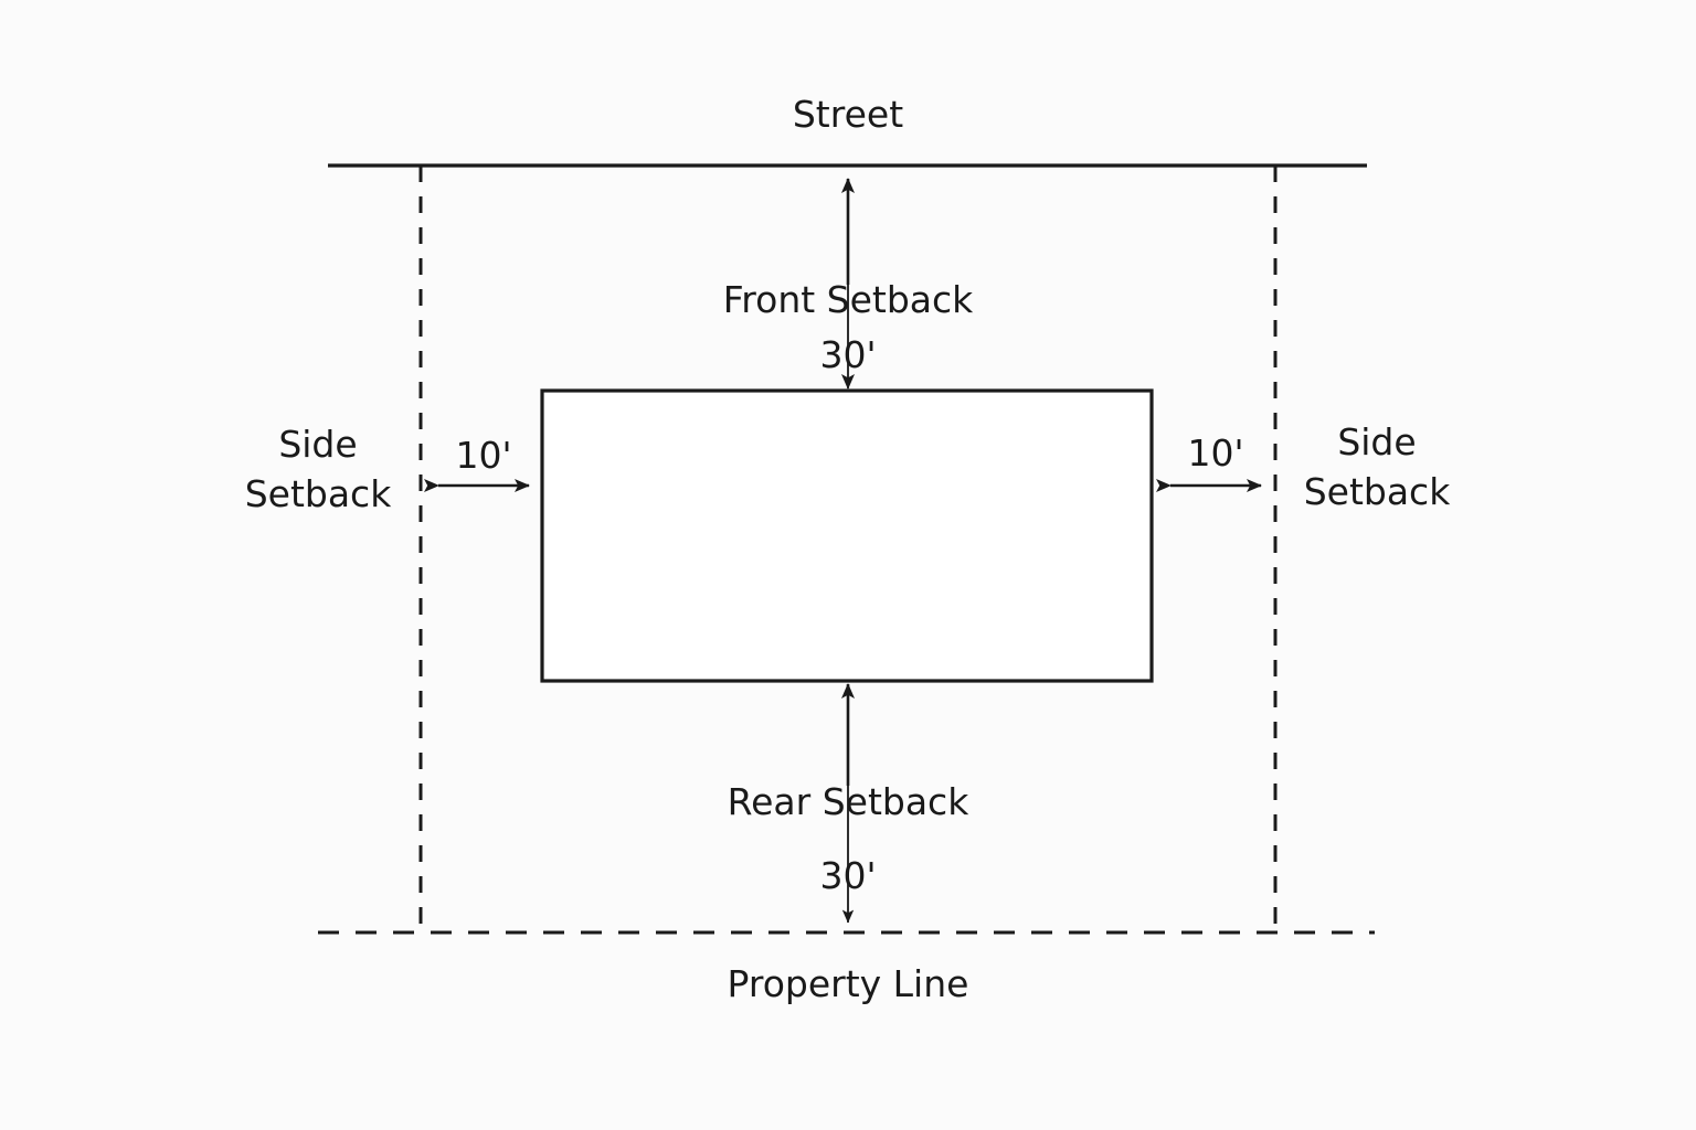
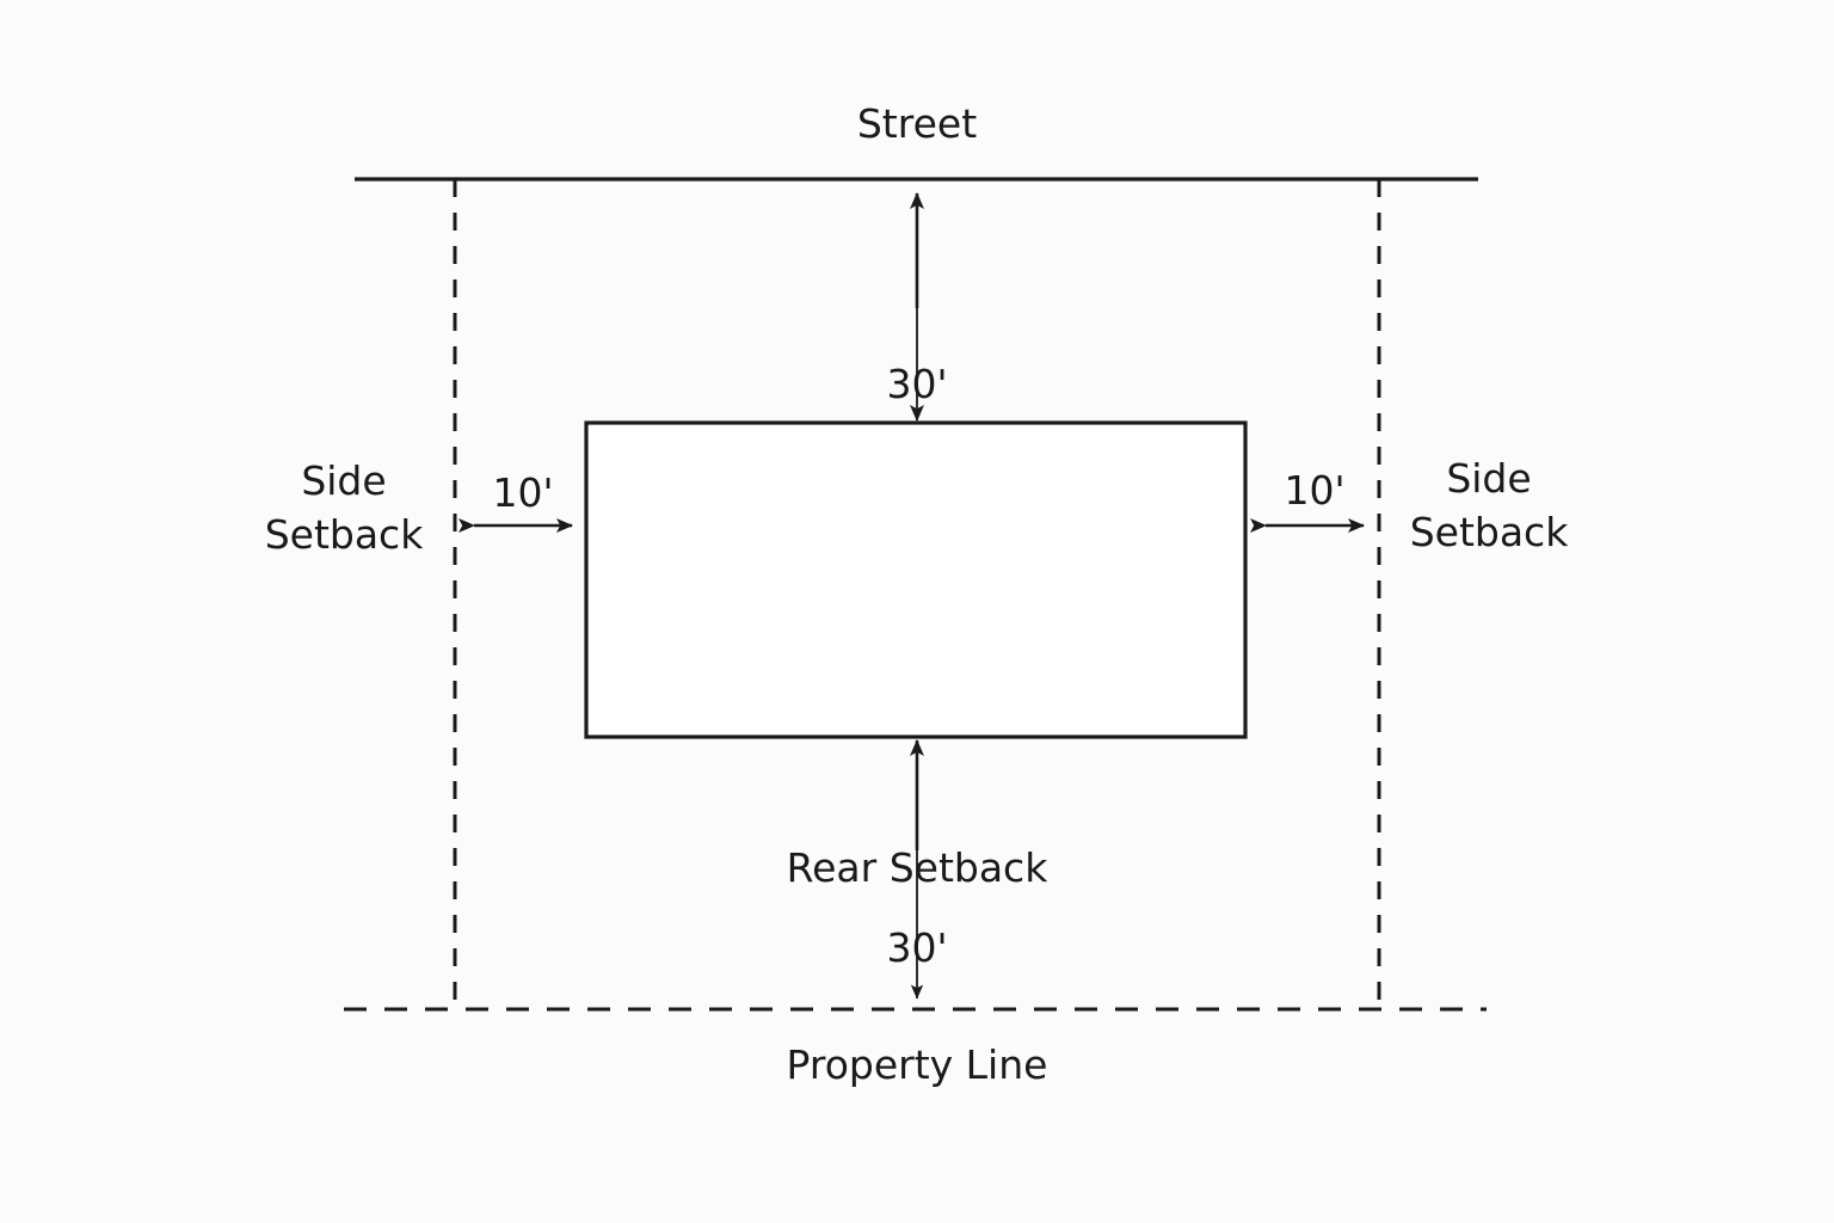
  Street
- Front Setback
  30'
  Rear Setback
  30'
  Side
  Setback
  Side
  Setback
  10'
  10'
  Property Line
